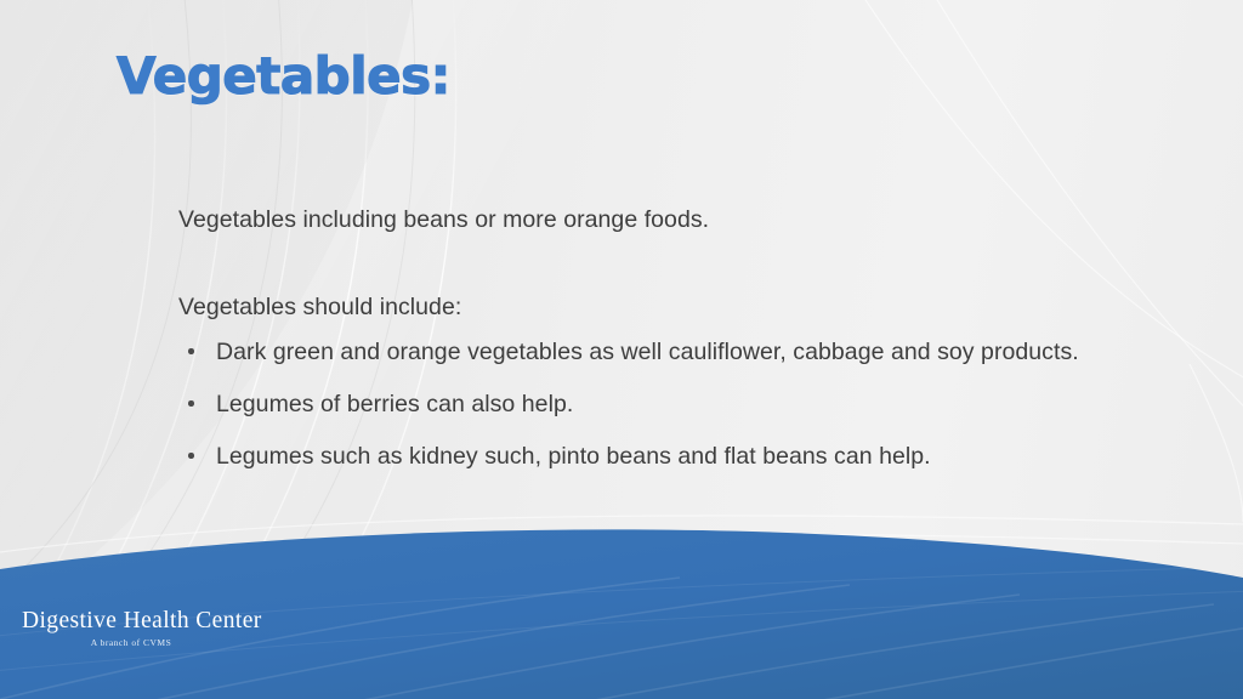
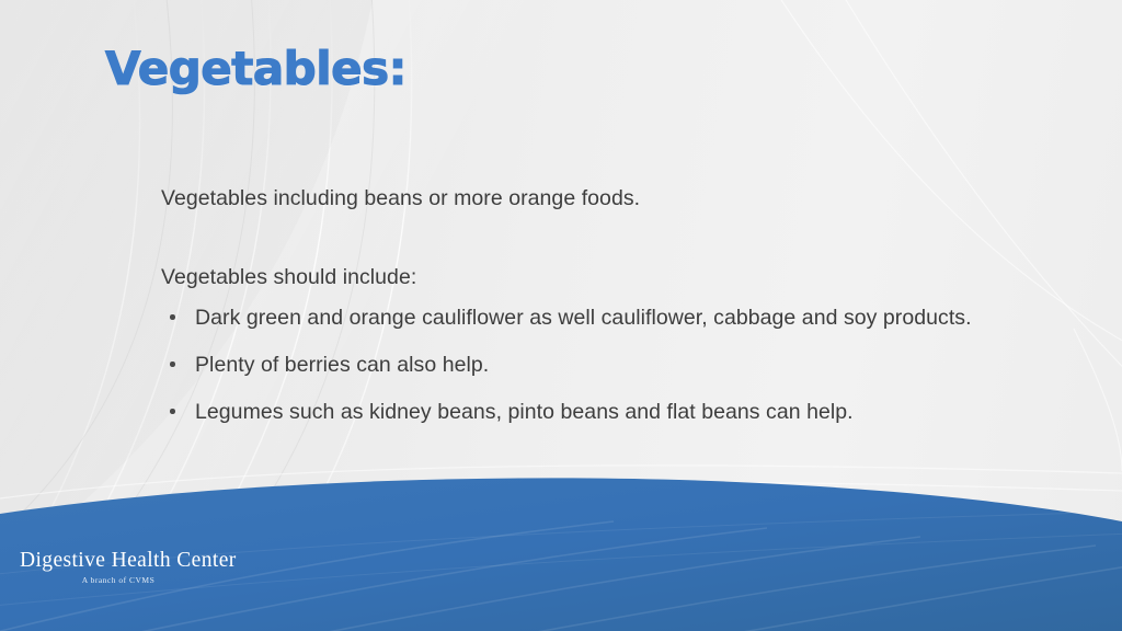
  Vegetables:
  Vegetables including beans or more orange foods.
  Vegetables should include:
- Dark green and orange vegetables as well cauliflower, cabbage and soy products.
+ Dark green and orange cauliflower as well cauliflower, cabbage and soy products.
- Legumes of berries can also help.
+ Plenty of berries can also help.
- Legumes such as kidney such, pinto beans and flat beans can help.
+ Legumes such as kidney beans, pinto beans and flat beans can help.
  Digestive Health Center
  A branch of CVMS
